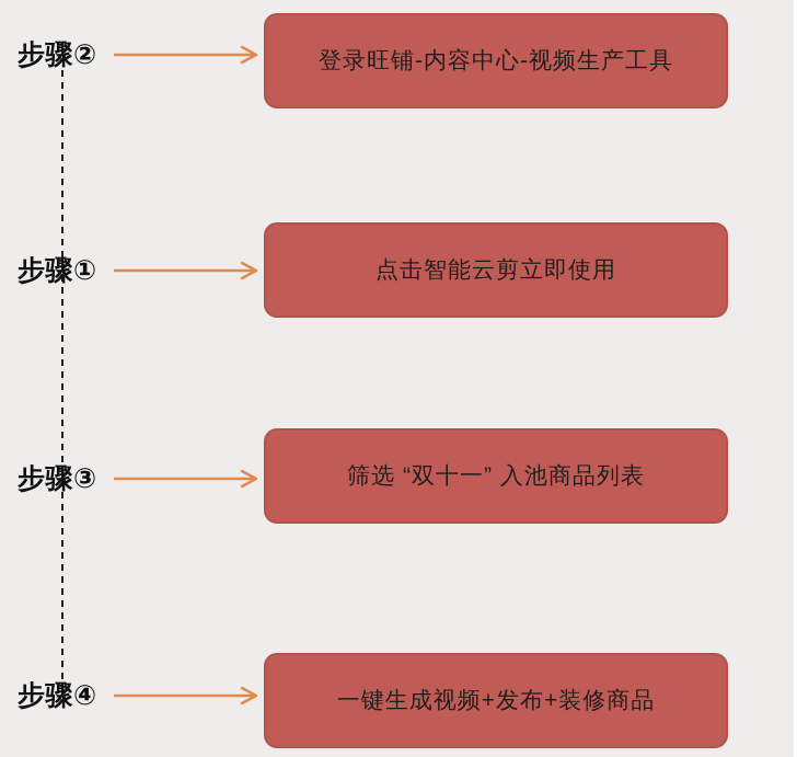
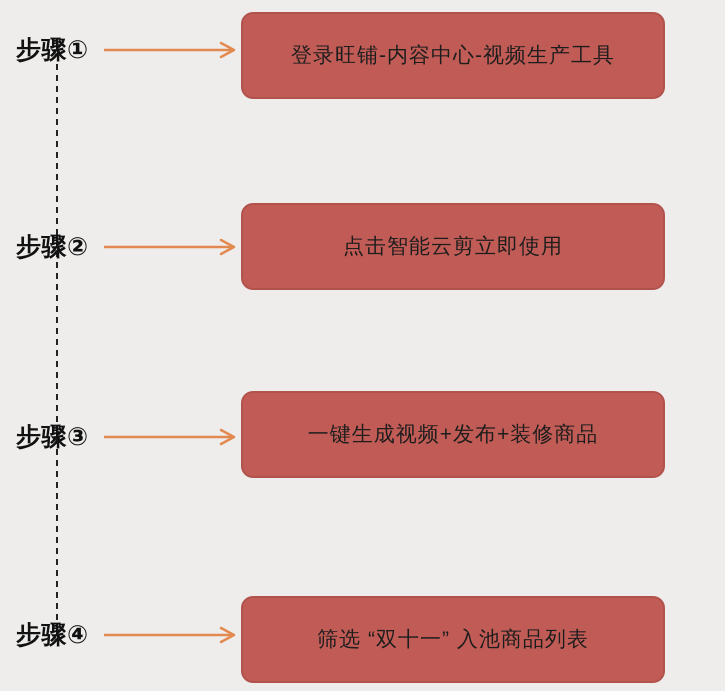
- 步骤②
+ 步骤①
  登录旺铺-内容中心-视频生产工具
- 步骤①
+ 步骤②
  点击智能云剪立即使用
  步骤③
- 筛选 “双十一” 入池商品列表
+ 一键生成视频+发布+装修商品
  步骤④
- 一键生成视频+发布+装修商品
+ 筛选 “双十一” 入池商品列表
